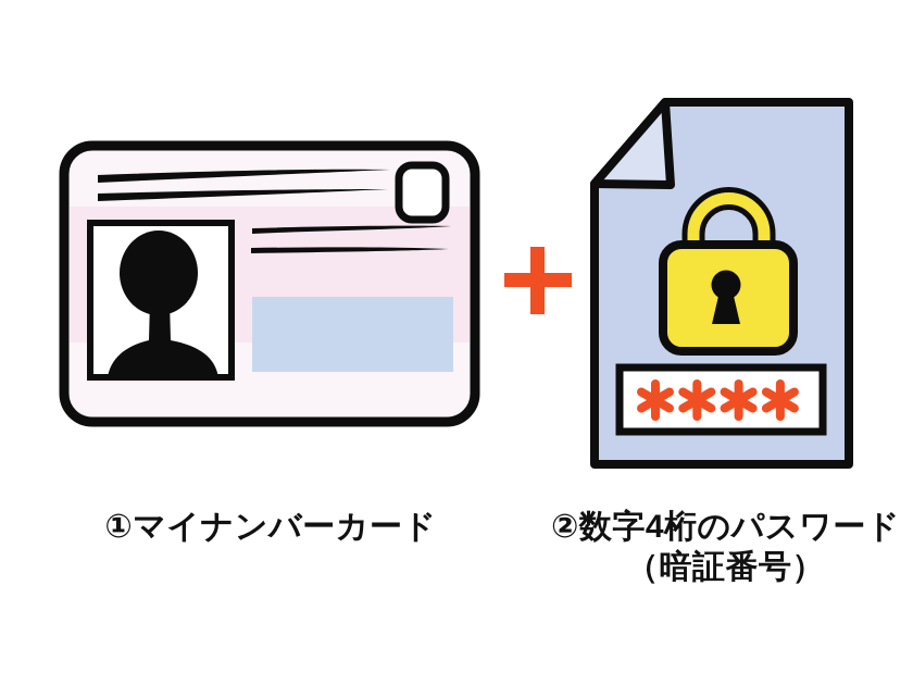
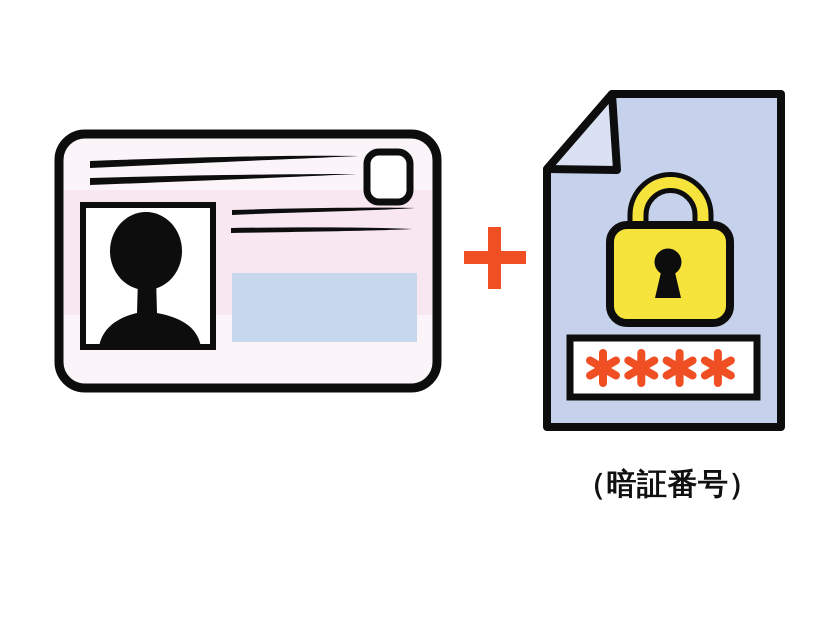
- ①マイナンバーカード
- ②数字4桁のパスワード
  （暗証番号）
